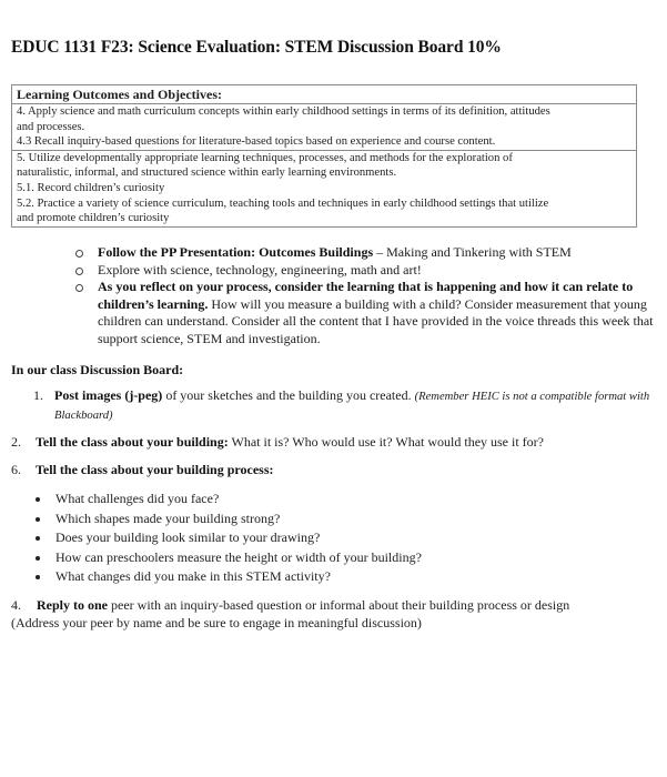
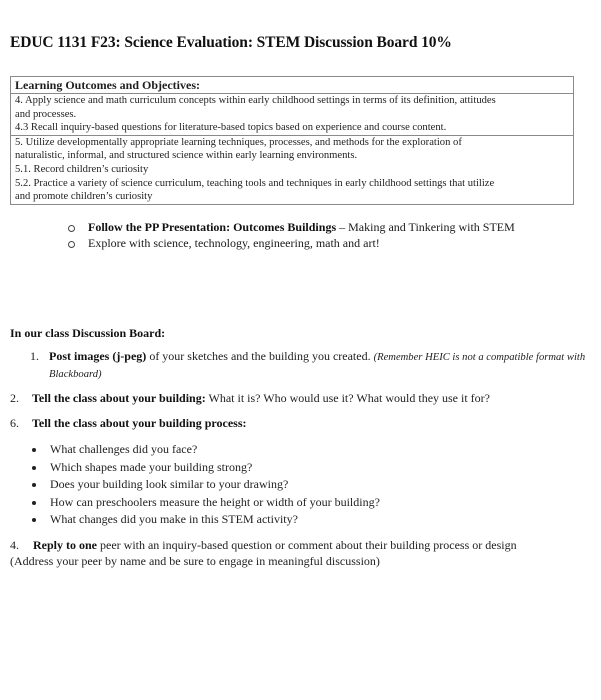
  EDUC 1131 F23: Science Evaluation: STEM Discussion Board 10%
  Learning Outcomes and Objectives:
  4. Apply science and math curriculum concepts within early childhood settings in terms of its definition, attitudes and processes. 4.3 Recall inquiry-based questions for literature-based topics based on experience and course content.
  5. Utilize developmentally appropriate learning techniques, processes, and methods for the exploration of naturalistic, informal, and structured science within early learning environments. 5.1. Record children’s curiosity 5.2. Practice a variety of science curriculum, teaching tools and techniques in early childhood settings that utilize and promote children’s curiosity
  Follow the PP Presentation: Outcomes Buildings – Making and Tinkering with STEM
  Explore with science, technology, engineering, math and art!
- As you reflect on your process, consider the learning that is happening and how it can relate to children’s learning. How will you measure a building with a child? Consider measurement that young children can understand. Consider all the content that I have provided in the voice threads this week that support science, STEM and investigation.
  In our class Discussion Board:
  1.
  Post images (j-peg) of your sketches and the building you created. (Remember HEIC is not a compatible format with Blackboard)
  2.
  Tell the class about your building: What it is? Who would use it? What would they use it for?
  6.
  Tell the class about your building process:
  What challenges did you face?
  Which shapes made your building strong?
  Does your building look similar to your drawing?
  How can preschoolers measure the height or width of your building?
  What changes did you make in this STEM activity?
- 4. Reply to one peer with an inquiry-based question or informal about their building process or design
+ 4. Reply to one peer with an inquiry-based question or comment about their building process or design
  (Address your peer by name and be sure to engage in meaningful discussion)
